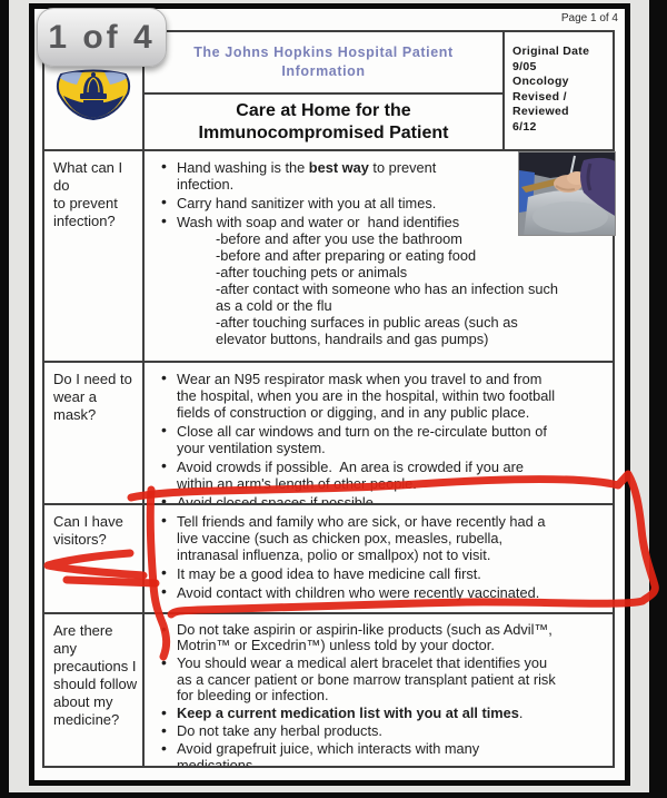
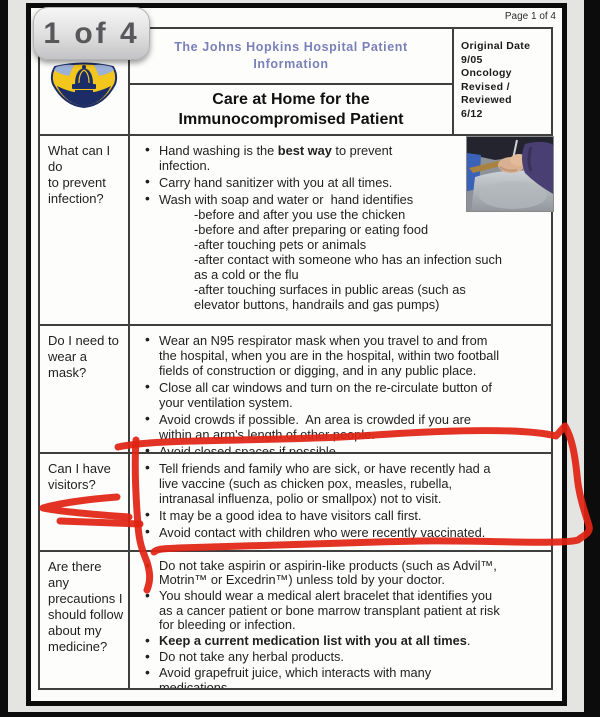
  Page 1 of 4
  The Johns Hopkins Hospital Patient
  Information
  Care at Home for the
  Immunocompromised Patient
  Original Date
  9/05
  Oncology
  Revised / Reviewed
  6/12
  What can I do
  to prevent
  infection?
  Hand washing is the best way to prevent
  infection.
  Carry hand sanitizer with you at all times.
  Wash with soap and water or hand identifies
- -before and after you use the bathroom
+ -before and after you use the chicken
  -before and after preparing or eating food
  -after touching pets or animals
  -after contact with someone who has an infection such
  as a cold or the flu
  -after touching surfaces in public areas (such as
  elevator buttons, handrails and gas pumps)
  Do I need to
  wear a mask?
  Wear an N95 respirator mask when you travel to and from
  the hospital, when you are in the hospital, within two football
  fields of construction or digging, and in any public place.
  Close all car windows and turn on the re-circulate button of
  your ventilation system.
  Avoid crowds if possible. An area is crowded if you are
  within an arm's length of oth
  Avoid closed spaces if possible.
  Can I have
  visitors?
  Tell friends and family who are sick, or have recently had a
  live vaccine (such as chicken pox, measles, rubella,
  intranasal influenza, polio or smallpox) not to visit.
- It may be a good idea to have medicine call first.
+ It may be a good idea to have visitors call first.
  Avoid contact with children who were recently vaccinated.
  Are there any
  precautions I
  should follow
  about my
  medicine?
  Do not take aspirin or aspirin-like products (such as Advil™,
  Motrin™ or Excedrin™) unless told by your doctor.
  You should wear a medical alert bracelet that identifies you
  as a cancer patient or bone marrow transplant patient at risk
  for bleeding or infection.
  Keep a current medication list with you at all times.
  Do not take any herbal products.
  Avoid grapefruit juice, which interacts with many
  medications.
  1 of 4
